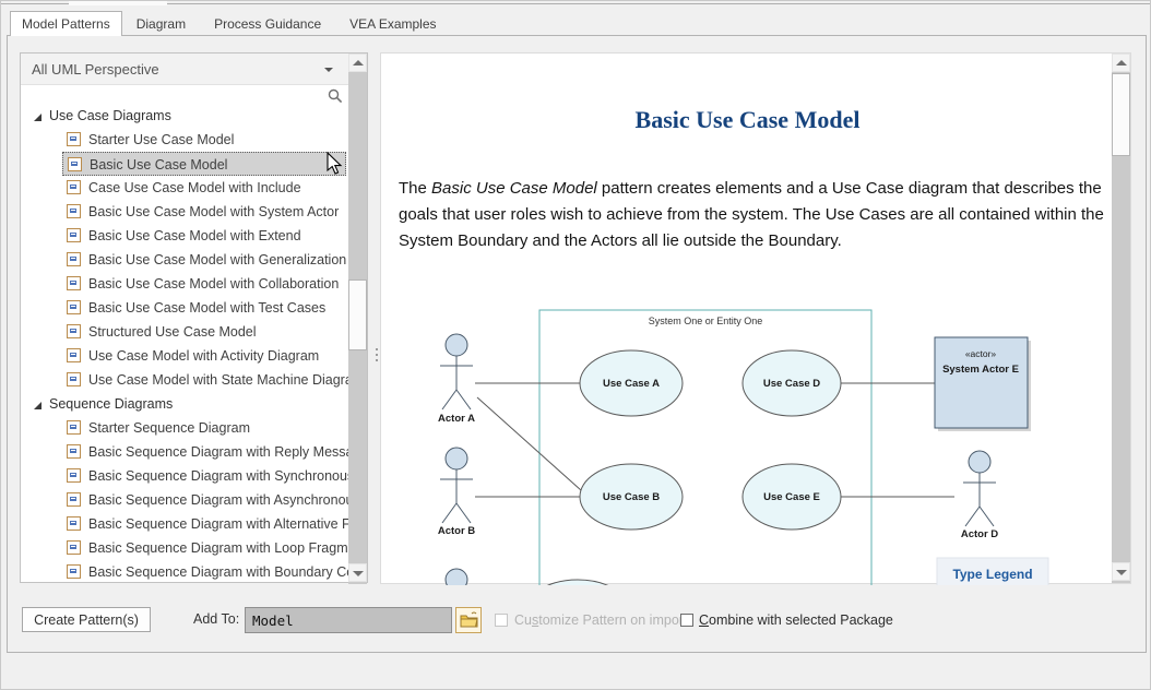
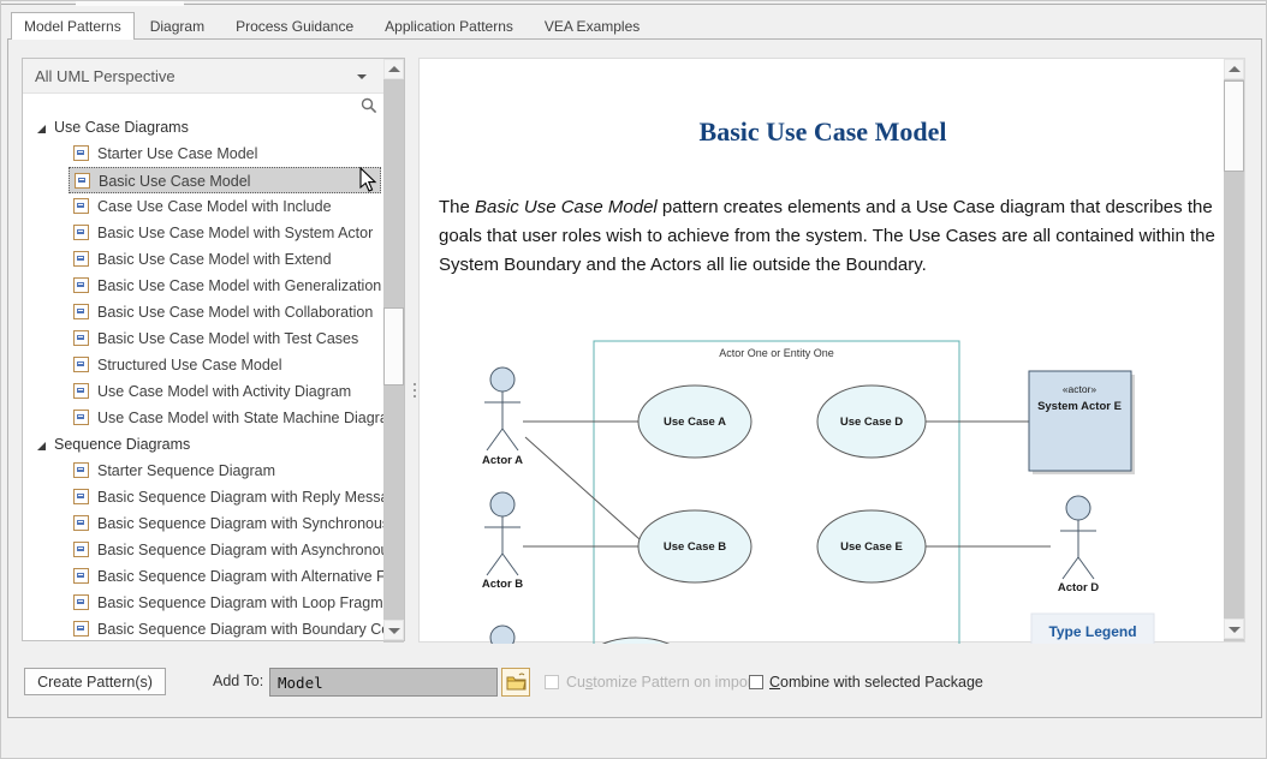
  Model Patterns
  Diagram
  Process Guidance
+ Application Patterns
  VEA Examples
  All UML Perspective
  Use Case Diagrams
  Starter Use Case Model
  Basic Use Case Model
  Case Use Case Model with Include
  Basic Use Case Model with System Actor
  Basic Use Case Model with Extend
  Basic Use Case Model with Generalization
  Basic Use Case Model with Collaboration
  Basic Use Case Model with Test Cases
  Structured Use Case Model
  Use Case Model with Activity Diagram
  Use Case Model with State Machine Diagr
  Sequence Diagrams
  Starter Sequence Diagram
  Basic Sequence Diagram with Reply Mess
  Basic Sequence Diagram with Synchronou
  Basic Sequence Diagram with Asynchrono
  Basic Sequence Diagram with Alternative F
  Basic Sequence Diagram with Loop Fragm
  Basic Sequence Diagram with Boundary C
  Basic Use Case Model
  The Basic Use Case Model pattern creates elements and a Use Case diagram that describes the goals that user roles wish to achieve from the system. The Use Cases are all contained within the System Boundary and the Actors all lie outside the Boundary.
- System One or Entity One
+ Actor One or Entity One
  Use Case A
  Use Case D
  Use Case B
  Use Case E
  Actor A
  Actor B
  «actor»
  System Actor E
  Actor D
  Type Legend
  Create Pattern(s)
  Add To:
  Model
  Customize Pattern on impo
  Combine with selected Package
